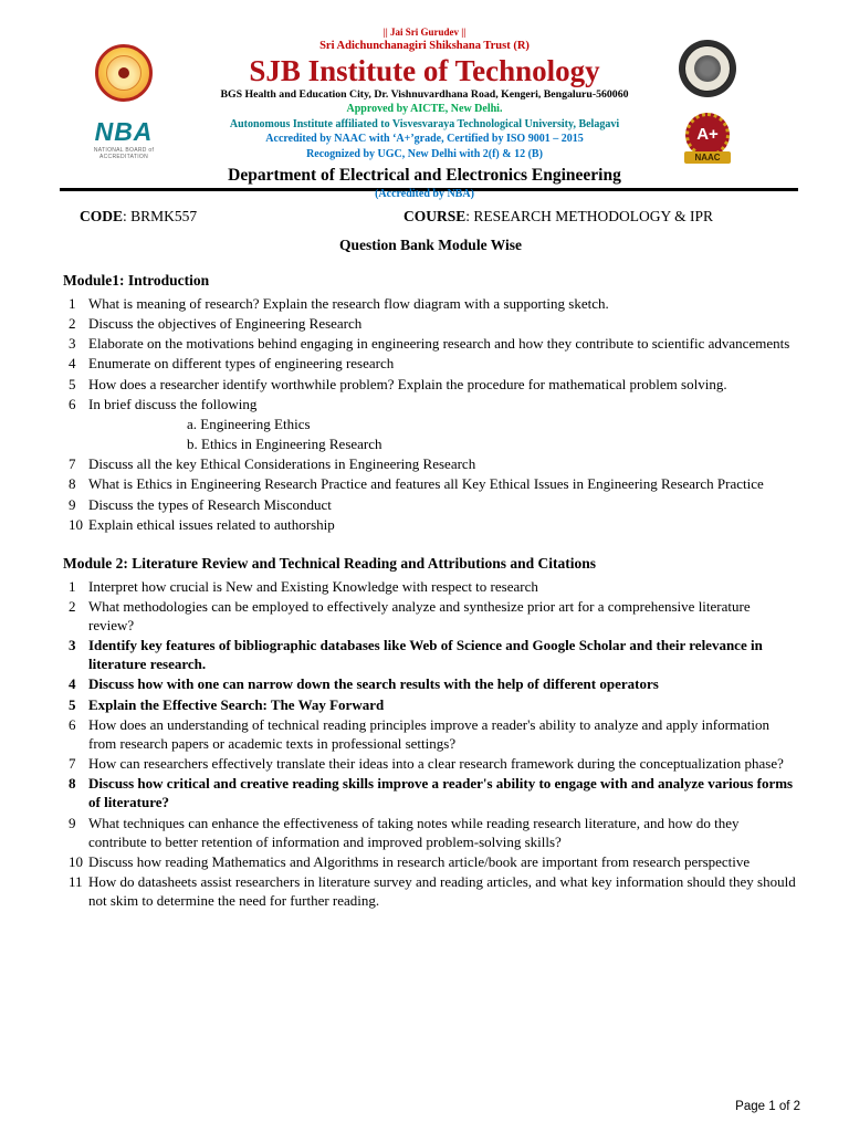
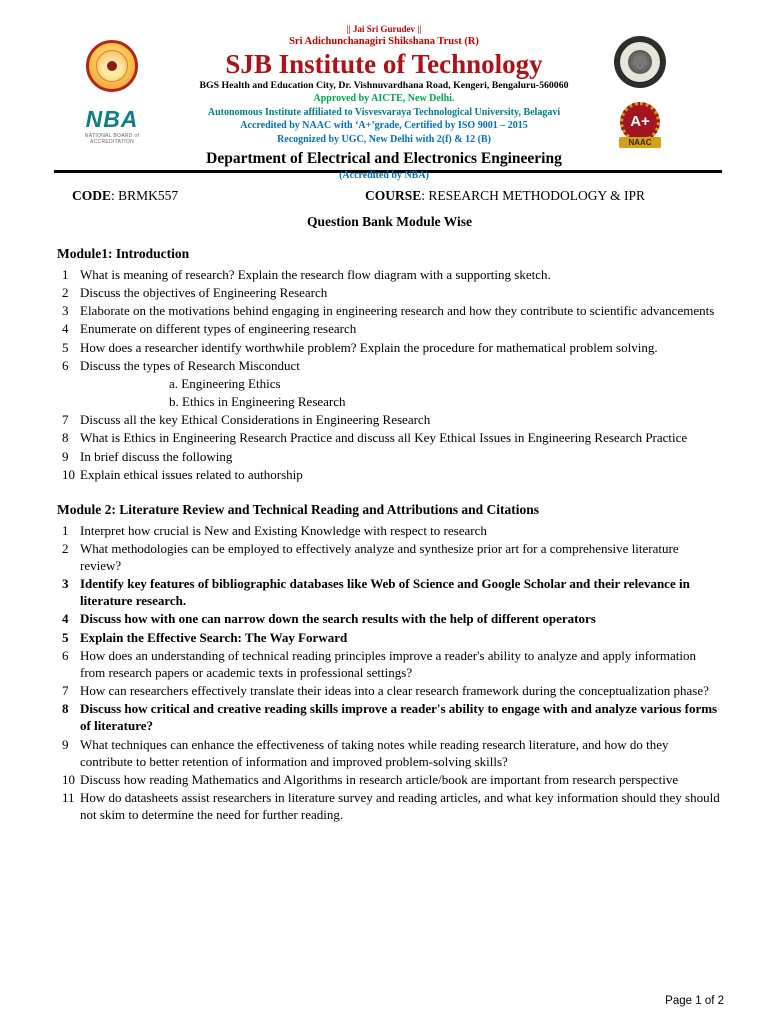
  NBA
  || Jai Sri Gurudev ||
  Sri Adichunchanagiri Shikshana Trust (R)
  SJB Institute of Technology
  BGS Health and Education City, Dr. Vishnuvardhana Road, Kengeri, Bengaluru-560060
  Approved by AICTE, New Delhi.
  Autonomous Institute affiliated to Visvesvaraya Technological University, Belagavi
  Accredited by NAAC with ‘A+’grade, Certified by ISO 9001 – 2015
  Recognized by UGC, New Delhi with 2(f) & 12 (B)
  Department of Electrical and Electronics Engineering
  (Accredited by NBA)
  A+
  NAAC
  CODE: BRMK557
  COURSE: RESEARCH METHODOLOGY & IPR
  Question Bank Module Wise
  Module1: Introduction
  1
  What is meaning of research? Explain the research flow diagram with a supporting sketch.
  2
  Discuss the objectives of Engineering Research
  3
  Elaborate on the motivations behind engaging in engineering research and how they contribute to scientific advancements
  4
  Enumerate on different types of engineering research
  5
  How does a researcher identify worthwhile problem? Explain the procedure for mathematical problem solving.
  6
- In brief discuss the following
+ Discuss the types of Research Misconduct
  a. Engineering Ethics
  b. Ethics in Engineering Research
  7
  Discuss all the key Ethical Considerations in Engineering Research
  8
- What is Ethics in Engineering Research Practice and features all Key Ethical Issues in Engineering Research Practice
+ What is Ethics in Engineering Research Practice and discuss all Key Ethical Issues in Engineering Research Practice
  9
- Discuss the types of Research Misconduct
+ In brief discuss the following
  10
  Explain ethical issues related to authorship
  Module 2: Literature Review and Technical Reading and Attributions and Citations
  1
  Interpret how crucial is New and Existing Knowledge with respect to research
  2
  What methodologies can be employed to effectively analyze and synthesize prior art for a comprehensive literature review?
  3
  Identify key features of bibliographic databases like Web of Science and Google Scholar and their relevance in literature research.
  4
  Discuss how with one can narrow down the search results with the help of different operators
  5
  Explain the Effective Search: The Way Forward
  6
  How does an understanding of technical reading principles improve a reader's ability to analyze and apply information from research papers or academic texts in professional settings?
  7
  How can researchers effectively translate their ideas into a clear research framework during the conceptualization phase?
  8
  Discuss how critical and creative reading skills improve a reader's ability to engage with and analyze various forms of literature?
  9
  What techniques can enhance the effectiveness of taking notes while reading research literature, and how do they contribute to better retention of information and improved problem-solving skills?
  10
  Discuss how reading Mathematics and Algorithms in research article/book are important from research perspective
  11
  How do datasheets assist researchers in literature survey and reading articles, and what key information should they should not skim to determine the need for further reading.
  Page 1 of 2
